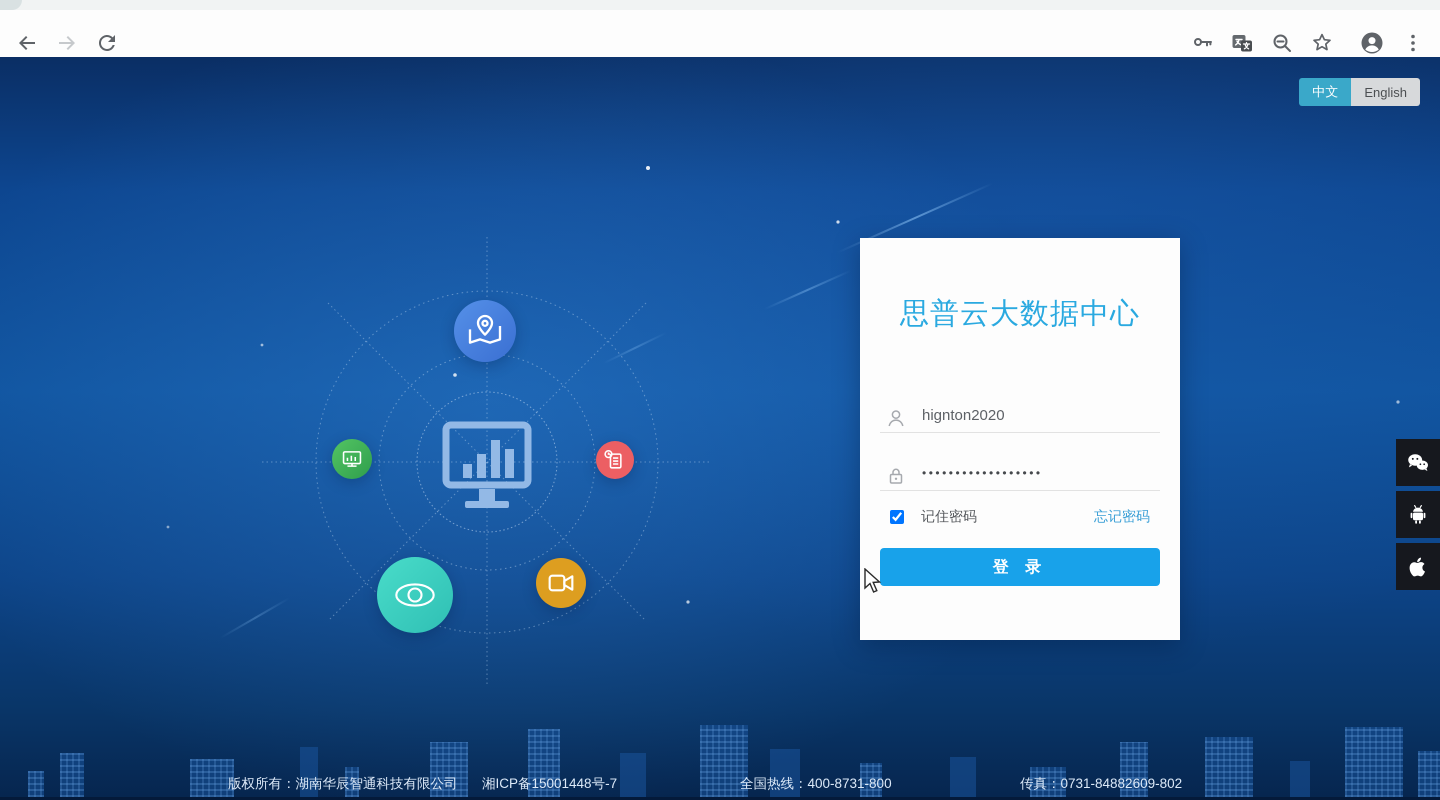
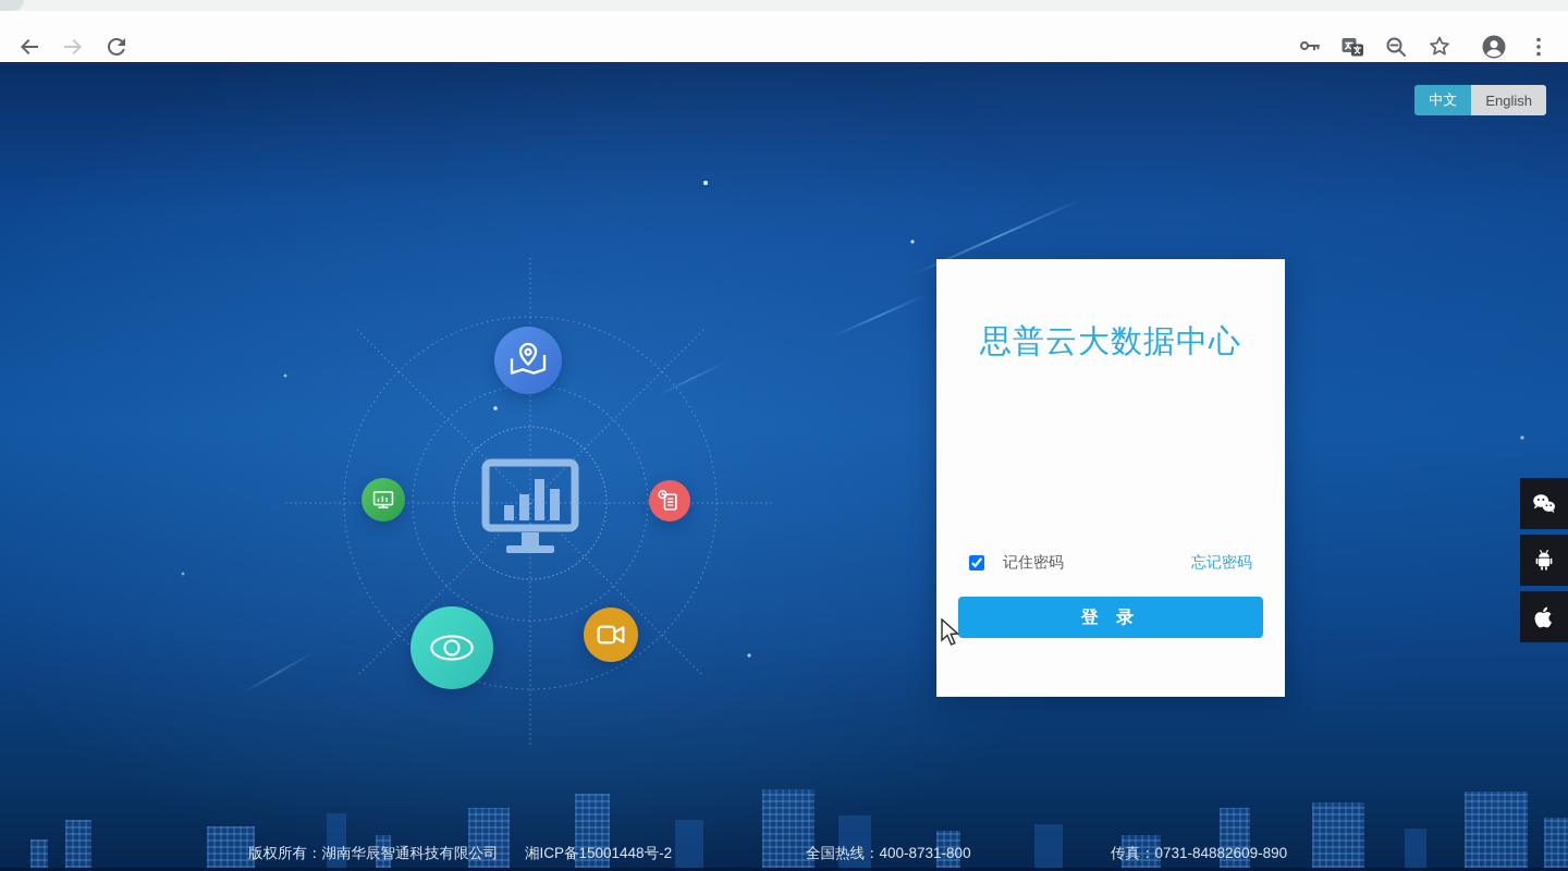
  中文
  English
  思普云大数据中心
- hignton2020
- ••••••••••••••••••
  记住密码
  忘记密码
  登 录
  版权所有：湖南华辰智通科技有限公司
- 湘ICP备15001448号-7
+ 湘ICP备15001448号-2
  全国热线：400-8731-800
- 传真：0731-84882609-802
+ 传真：0731-84882609-890
